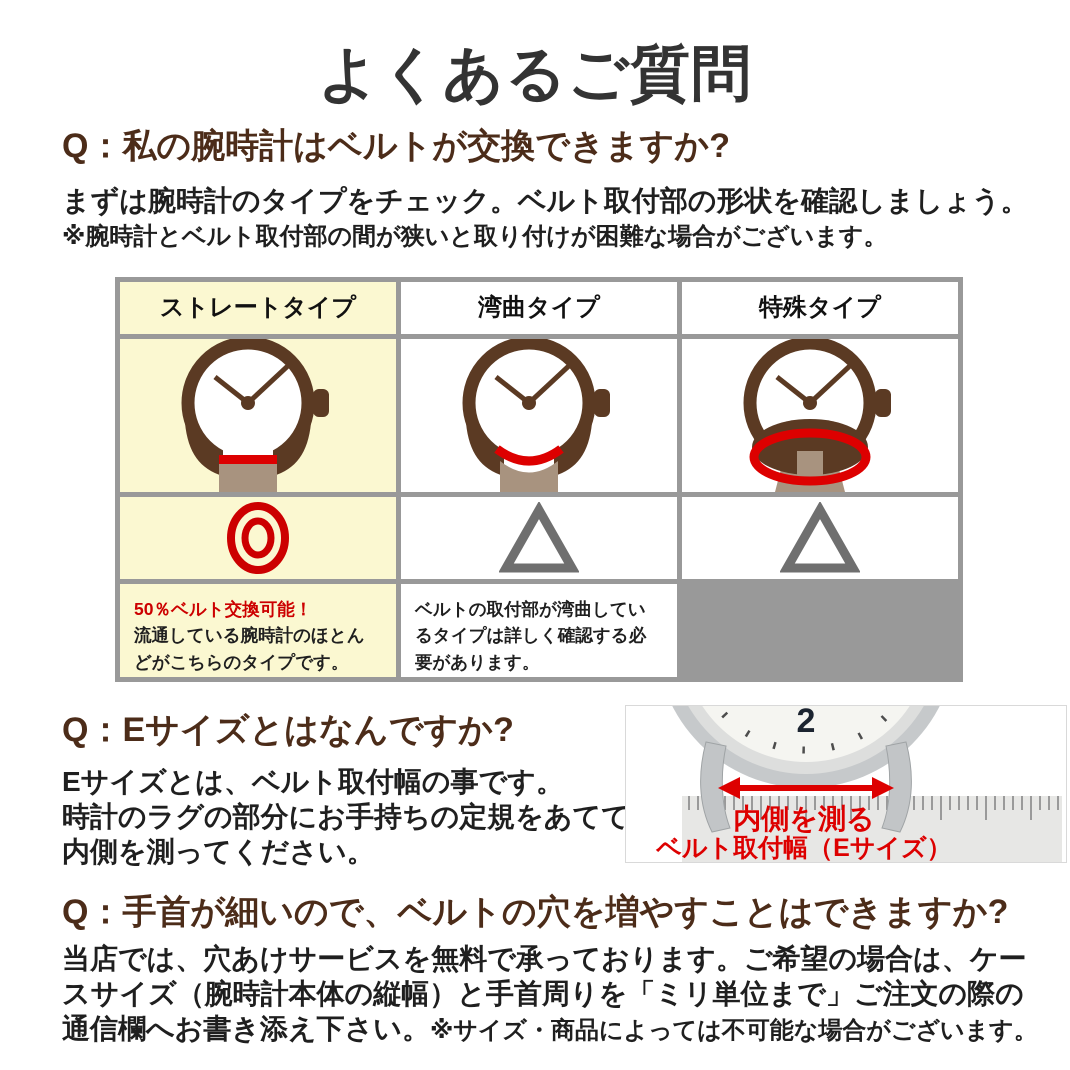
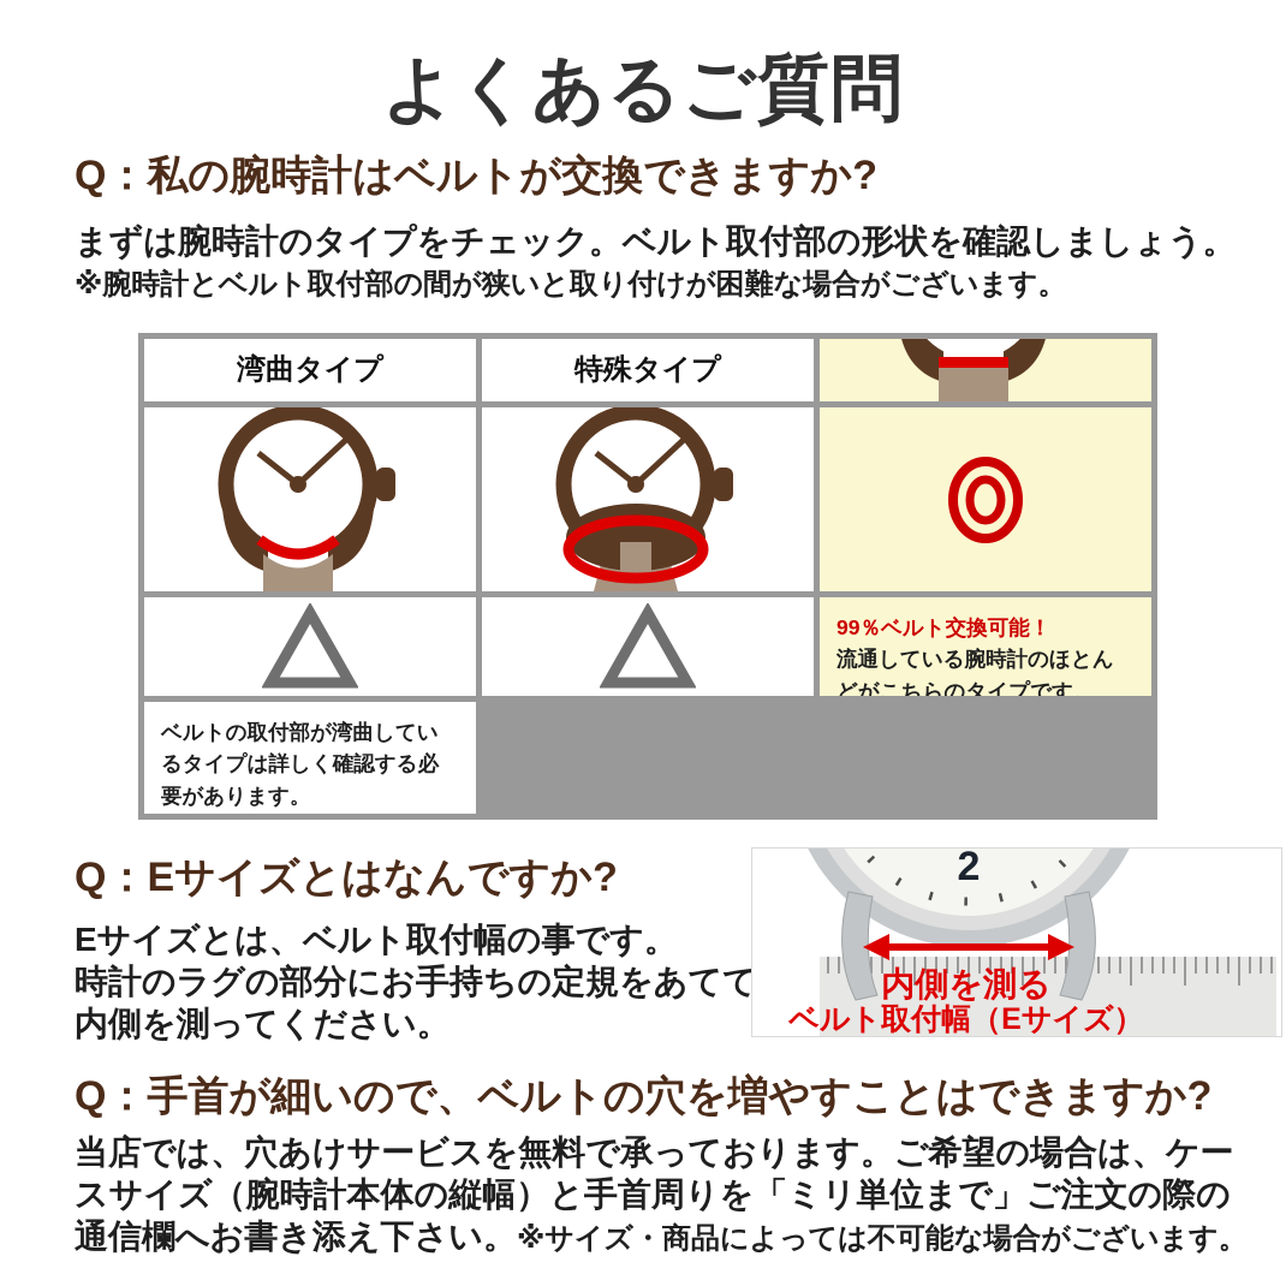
  よくあるご質問
  Q：私の腕時計はベルトが交換できますか?
  まずは腕時計のタイプをチェック。ベルト取付部の形状を確認しましょう。
  ※腕時計とベルト取付部の間が狭いと取り付けが困難な場合がございます。
- ストレートタイプ
  湾曲タイプ
  特殊タイプ
- 50％ベルト交換可能！
+ 99％ベルト交換可能！
  流通している腕時計のほとんどがこちらのタイプです。
  ベルトの取付部が湾曲しているタイプは詳しく確認する必要があります。
  Q：Eサイズとはなんですか?
  Eサイズとは、ベルト取付幅の事です。
  時計のラグの部分にお手持ちの定規をあてて
  内側を測ってください。
  2
  内側を測る
  ベルト取付幅（Eサイズ）
  Q：手首が細いので、ベルトの穴を増やすことはできますか?
  当店では、穴あけサービスを無料で承っております。ご希望の場合は、ケー
  スサイズ（腕時計本体の縦幅）と手首周りを「ミリ単位まで」ご注文の際の
  通信欄へお書き添え下さい。※サイズ・商品によっては不可能な場合がございます。
